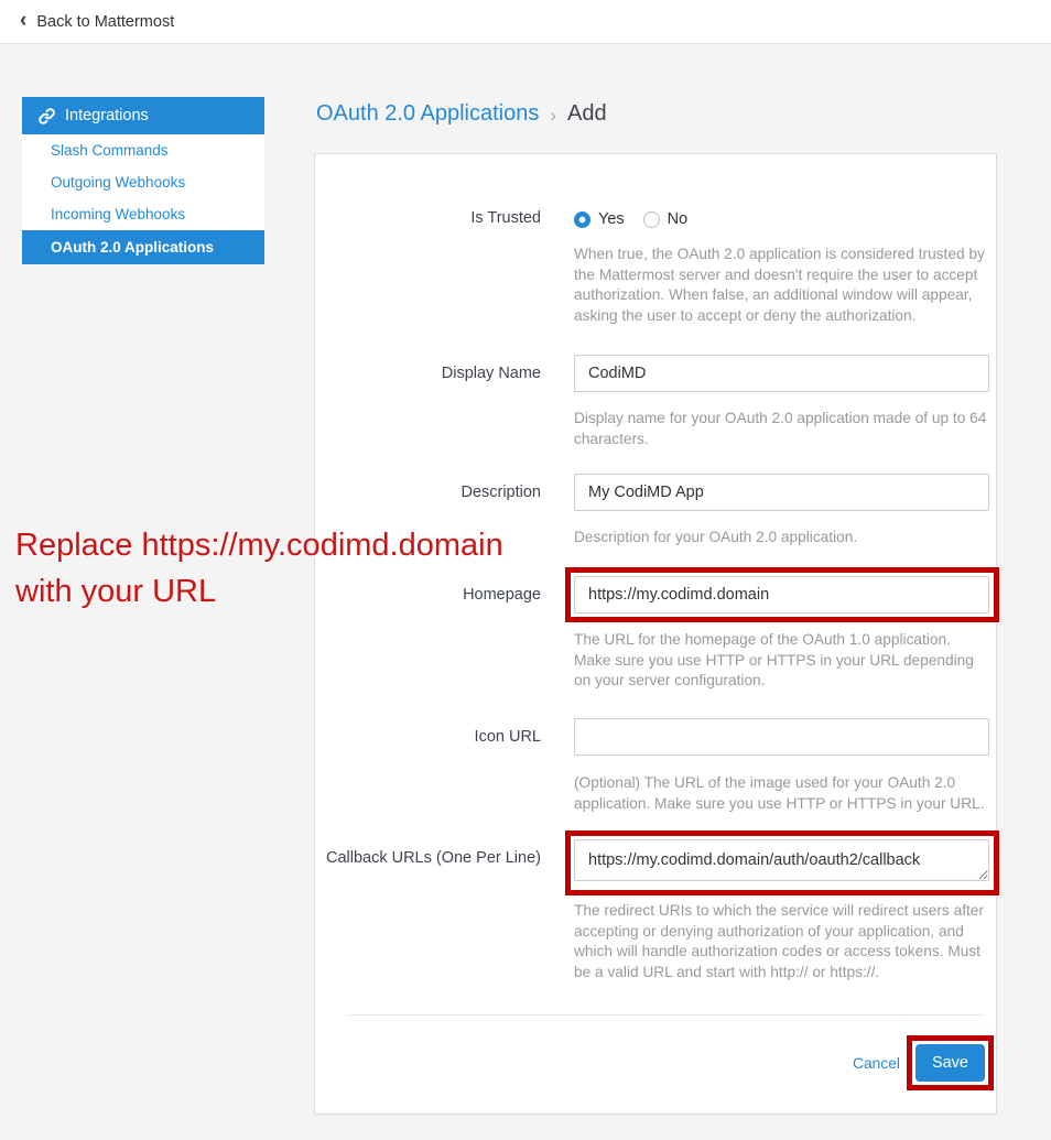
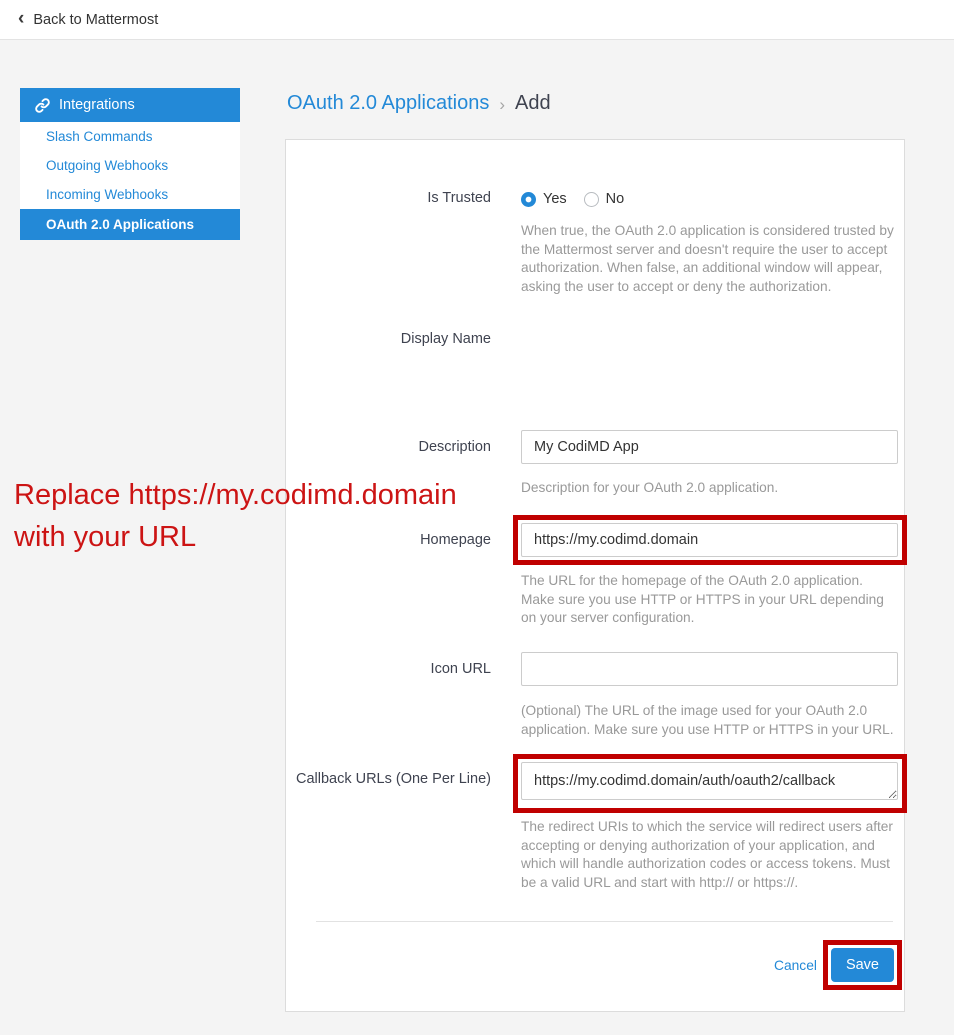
  ‹
  Back to Mattermost
  Integrations
  Slash Commands
  Outgoing Webhooks
  Incoming Webhooks
  OAuth 2.0 Applications
  OAuth 2.0 Applications
  ›
  Add
  Is Trusted
  Yes
  No
  When true, the OAuth 2.0 application is considered trusted by the Mattermost server and doesn't require the user to accept authorization. When false, an additional window will appear, asking the user to accept or deny the authorization.
  Display Name
- CodiMD
- Display name for your OAuth 2.0 application made of up to 64 characters.
  Description
  My CodiMD App
  Description for your OAuth 2.0 application.
  Homepage
  https://my.codimd.domain
- The URL for the homepage of the OAuth 1.0 application. Make sure you use HTTP or HTTPS in your URL depending on your server configuration.
+ The URL for the homepage of the OAuth 2.0 application. Make sure you use HTTP or HTTPS in your URL depending on your server configuration.
  Icon URL
  (Optional) The URL of the image used for your OAuth 2.0 application. Make sure you use HTTP or HTTPS in your URL.
  Callback URLs (One Per Line)
  https://my.codimd.domain/auth/oauth2/callback
  The redirect URIs to which the service will redirect users after accepting or denying authorization of your application, and which will handle authorization codes or access tokens. Must be a valid URL and start with http:// or https://.
  Cancel
  Save
  Replace https://my.codimd.domain
  with your URL
